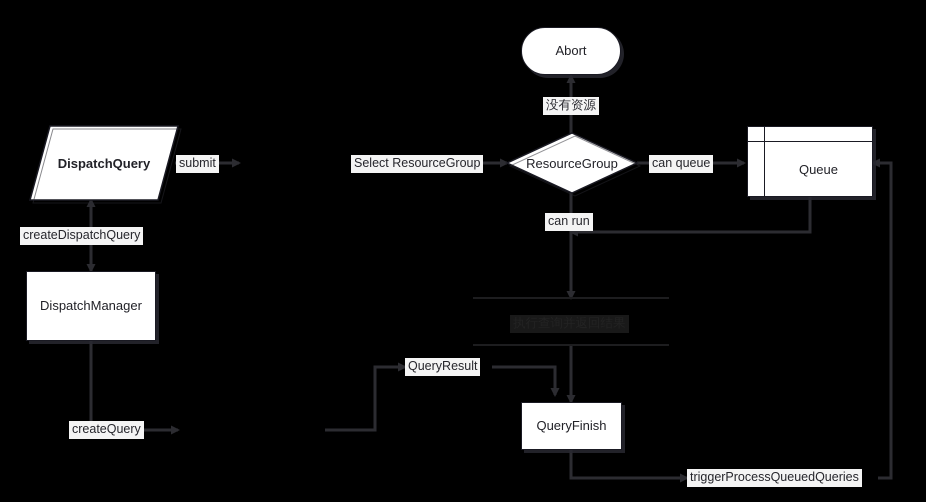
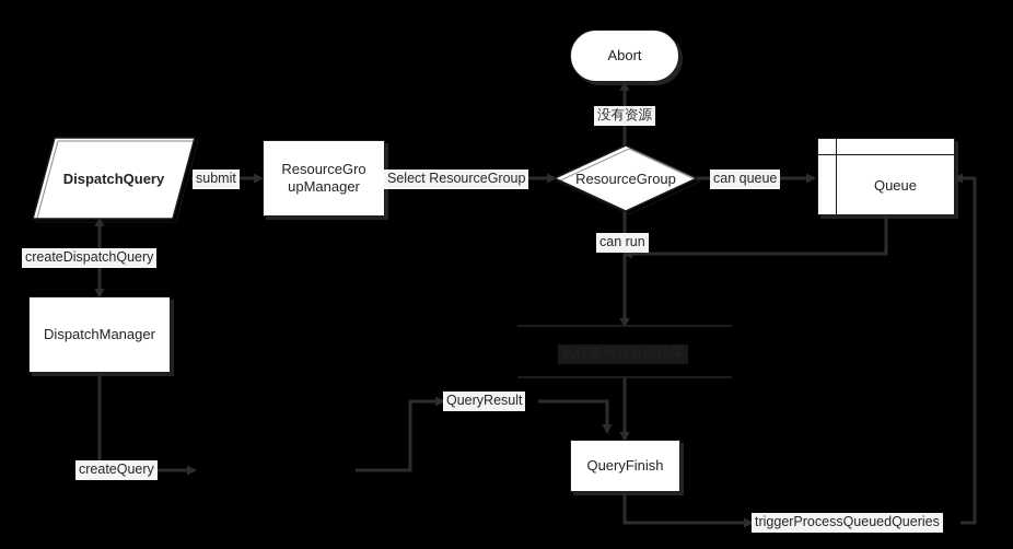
  Abort
  DispatchQuery
+ ResourceGro
+ upManager
  ResourceGroup
  Queue
  DispatchManager
  QueryFinish
  submit
  createDispatchQuery
  Select ResourceGroup
  没有资源
  can queue
  can run
  createQuery
  QueryResult
  triggerProcessQueuedQueries
